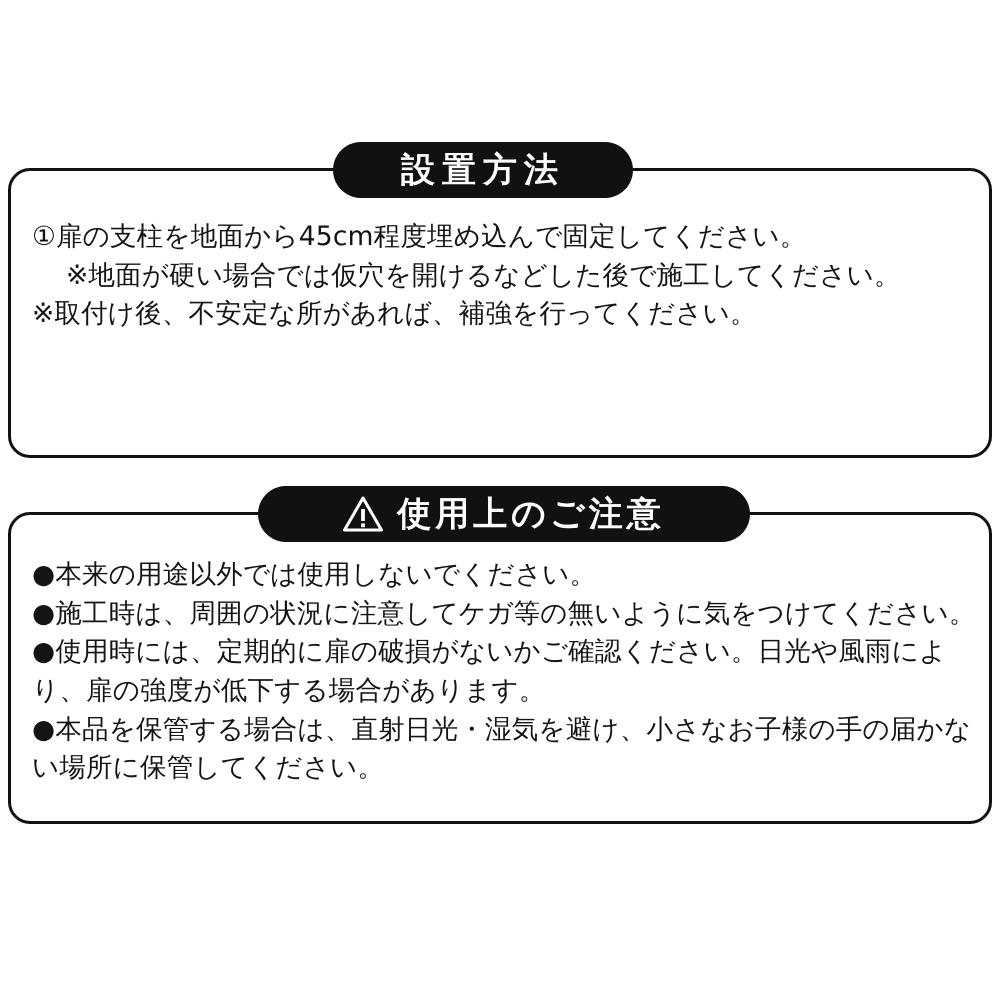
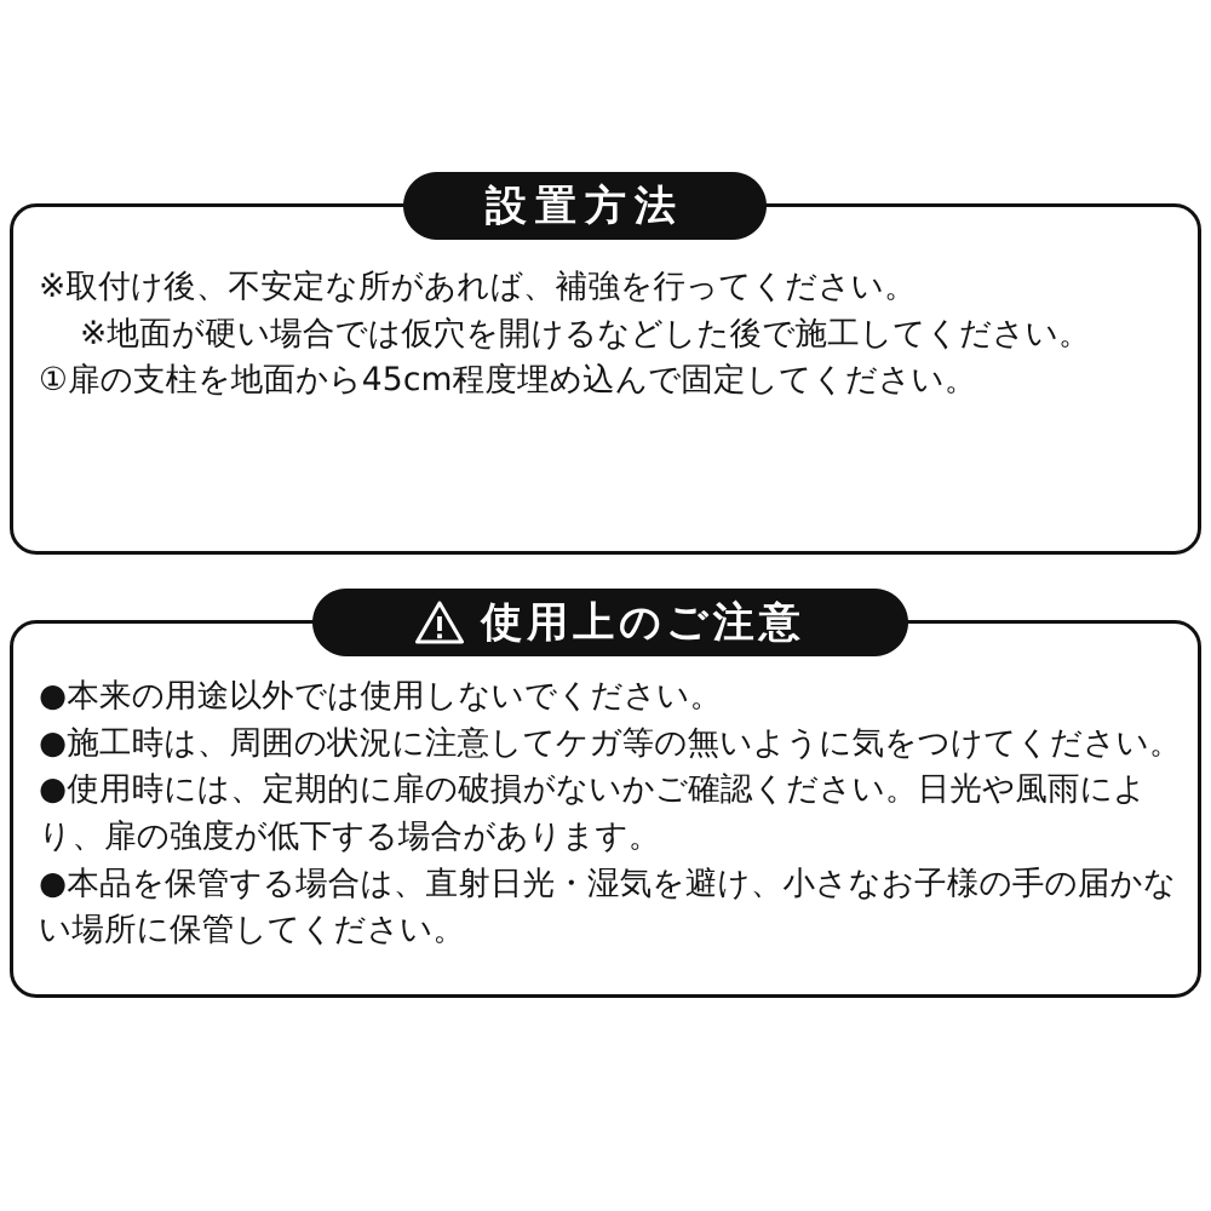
  設置方法
- ①扉の支柱を地面から45cm程度埋め込んで固定してください。
+ ※取付け後、不安定な所があれば、補強を行ってください。
  ※地面が硬い場合では仮穴を開けるなどした後で施工してください。
- ※取付け後、不安定な所があれば、補強を行ってください。
+ ①扉の支柱を地面から45cm程度埋め込んで固定してください。
  使用上のご注意
  ●本来の用途以外では使用しないでください。
  ●施工時は、周囲の状況に注意してケガ等の無いように気をつけてください。
  ●使用時には、定期的に扉の破損がないかご確認ください。日光や風雨により、扉の強度が低下する場合があります。
  ●本品を保管する場合は、直射日光・湿気を避け、小さなお子様の手の届かない場所に保管してください。
